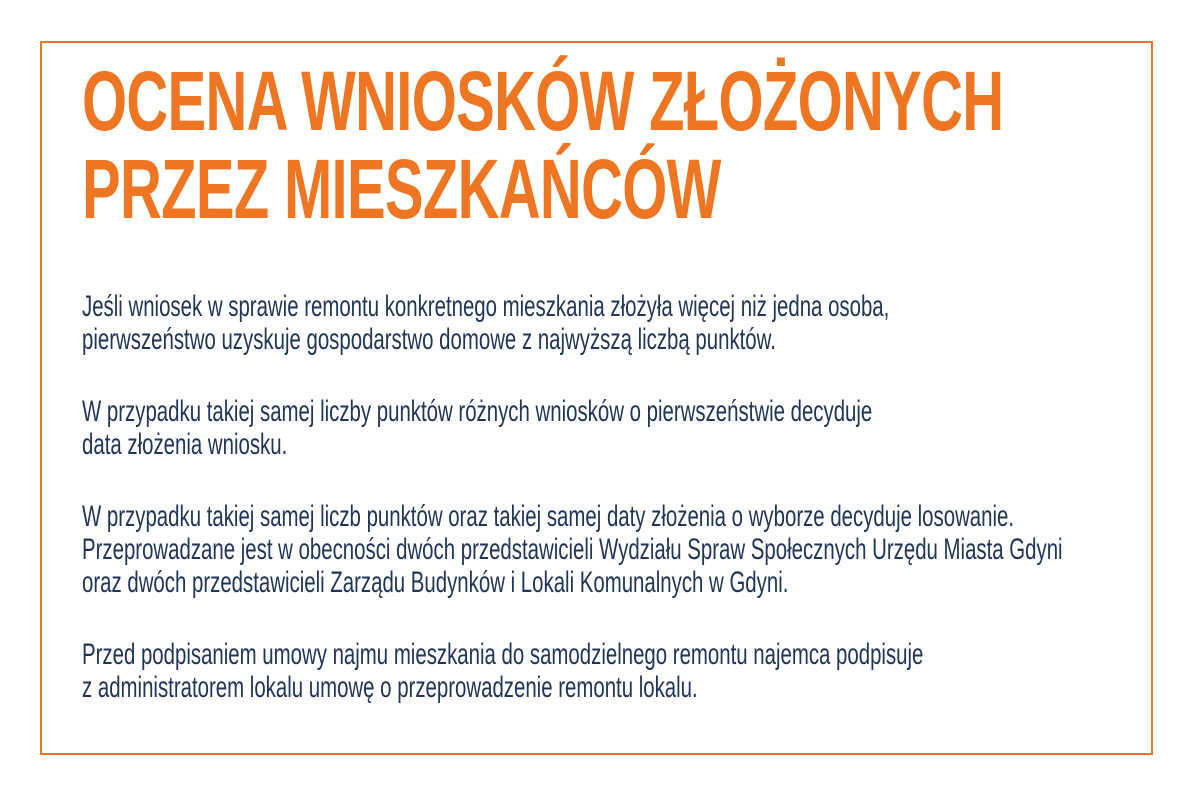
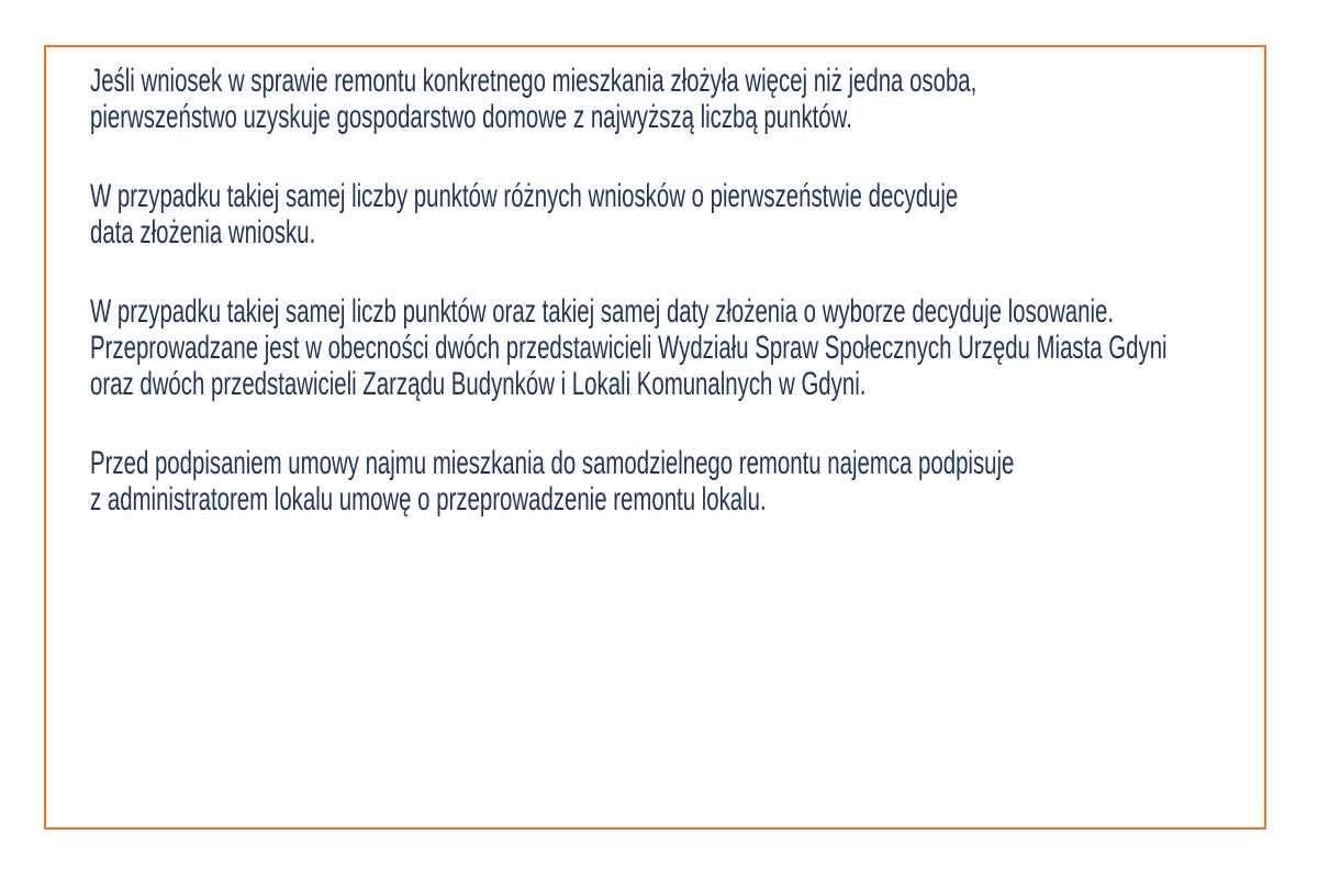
- OCENA WNIOSKÓW ZŁOŻONYCH
- PRZEZ MIESZKAŃCÓW
  Jeśli wniosek w sprawie remontu konkretnego mieszkania złożyła więcej niż jedna osoba,
  pierwszeństwo uzyskuje gospodarstwo domowe z najwyższą liczbą punktów.
  W przypadku takiej samej liczby punktów różnych wniosków o pierwszeństwie decyduje
  data złożenia wniosku.
  W przypadku takiej samej liczb punktów oraz takiej samej daty złożenia o wyborze decyduje losowanie.
  Przeprowadzane jest w obecności dwóch przedstawicieli Wydziału Spraw Społecznych Urzędu Miasta Gdyni
  oraz dwóch przedstawicieli Zarządu Budynków i Lokali Komunalnych w Gdyni.
  Przed podpisaniem umowy najmu mieszkania do samodzielnego remontu najemca podpisuje
  z administratorem lokalu umowę o przeprowadzenie remontu lokalu.
